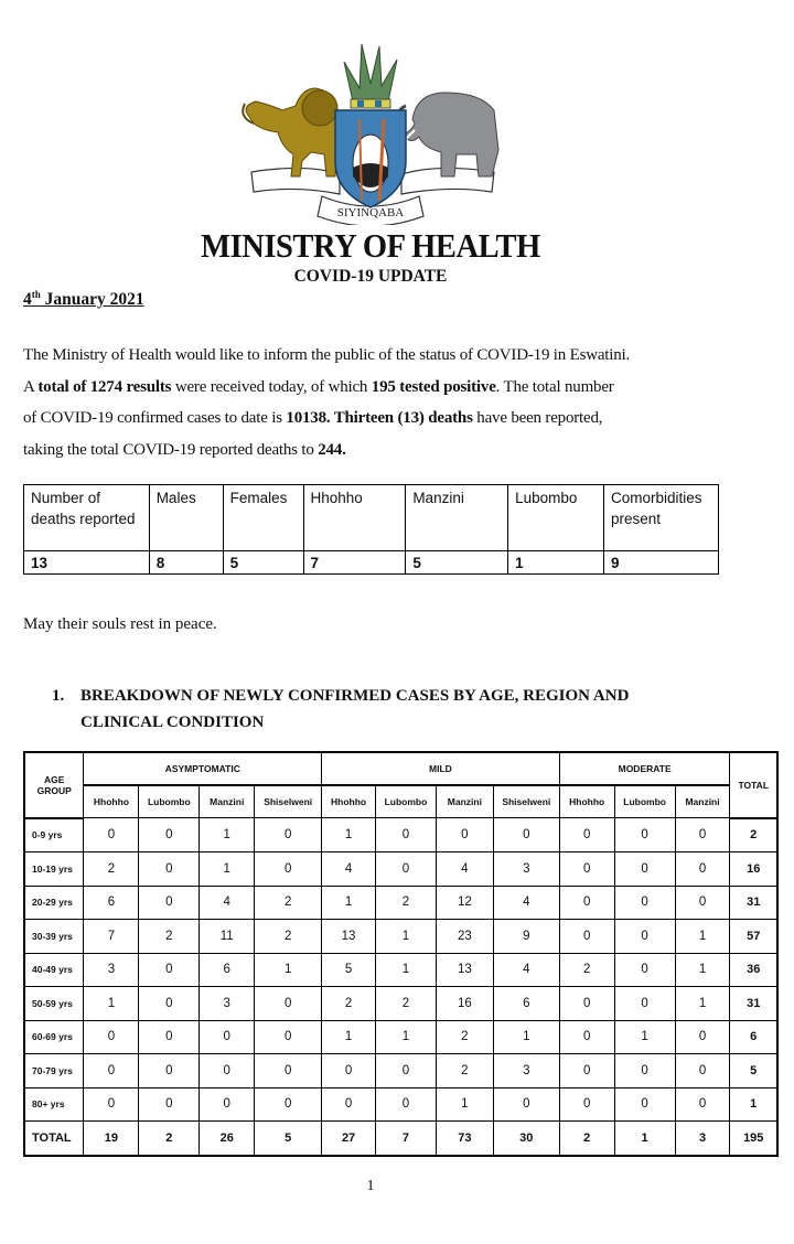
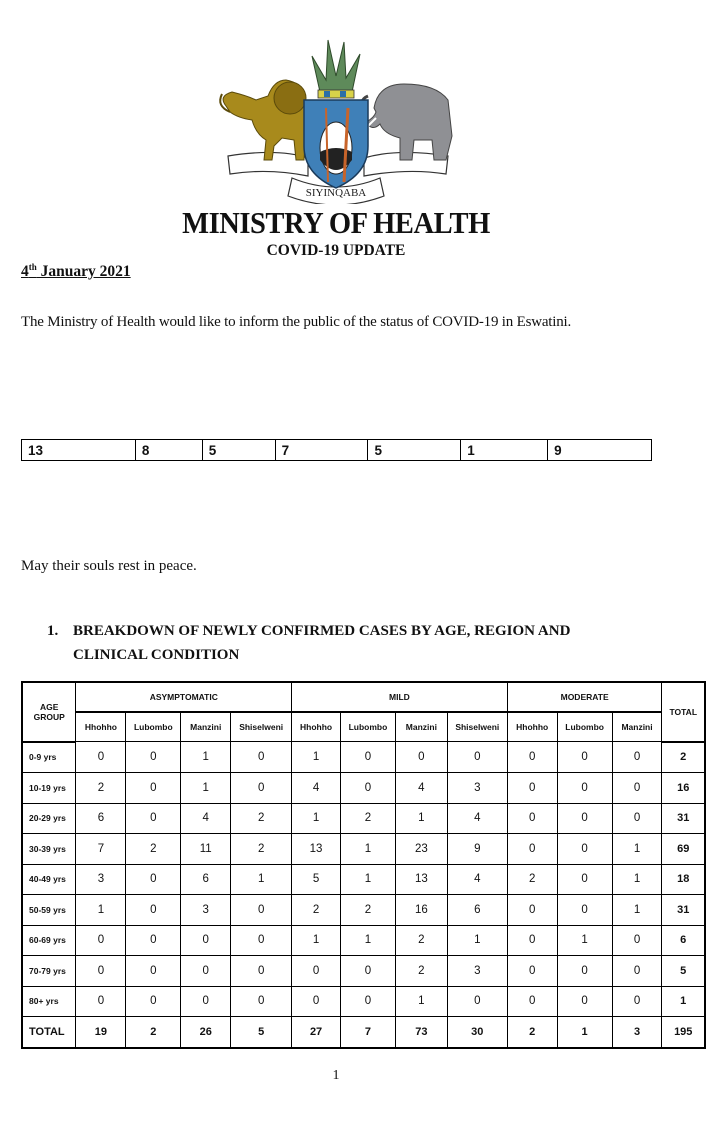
  SIYINQABA
  MINISTRY OF HEALTH
  COVID-19 UPDATE
  4th January 2021
  The Ministry of Health would like to inform the public of the status of COVID-19 in Eswatini.
- A total of 1274 results were received today, of which 195 tested positive. The total number
- of COVID-19 confirmed cases to date is 10138. Thirteen (13) deaths have been reported,
- taking the total COVID-19 reported deaths to 244.
- Number of deaths reported	Males	Females	Hhohho	Manzini	Lubombo	Comorbidities present
  13	8	5	7	5	1	9
  May their souls rest in peace.
  1. BREAKDOWN OF NEWLY CONFIRMED CASES BY AGE, REGION AND
  CLINICAL CONDITION
  AGE GROUP	ASYMPTOMATIC	MILD	MODERATE	TOTAL
  Hhohho	Lubombo	Manzini	Shiselweni	Hhohho	Lubombo	Manzini	Shiselweni	Hhohho	Lubombo	Manzini
  0-9 yrs	0	0	1	0	1	0	0	0	0	0	0	2
  10-19 yrs	2	0	1	0	4	0	4	3	0	0	0	16
- 20-29 yrs	6	0	4	2	1	2	12	4	0	0	0	31
+ 20-29 yrs	6	0	4	2	1	2	1	4	0	0	0	31
- 30-39 yrs	7	2	11	2	13	1	23	9	0	0	1	57
+ 30-39 yrs	7	2	11	2	13	1	23	9	0	0	1	69
- 40-49 yrs	3	0	6	1	5	1	13	4	2	0	1	36
+ 40-49 yrs	3	0	6	1	5	1	13	4	2	0	1	18
  50-59 yrs	1	0	3	0	2	2	16	6	0	0	1	31
  60-69 yrs	0	0	0	0	1	1	2	1	0	1	0	6
  70-79 yrs	0	0	0	0	0	0	2	3	0	0	0	5
  80+ yrs	0	0	0	0	0	0	1	0	0	0	0	1
  TOTAL	19	2	26	5	27	7	73	30	2	1	3	195
  1
